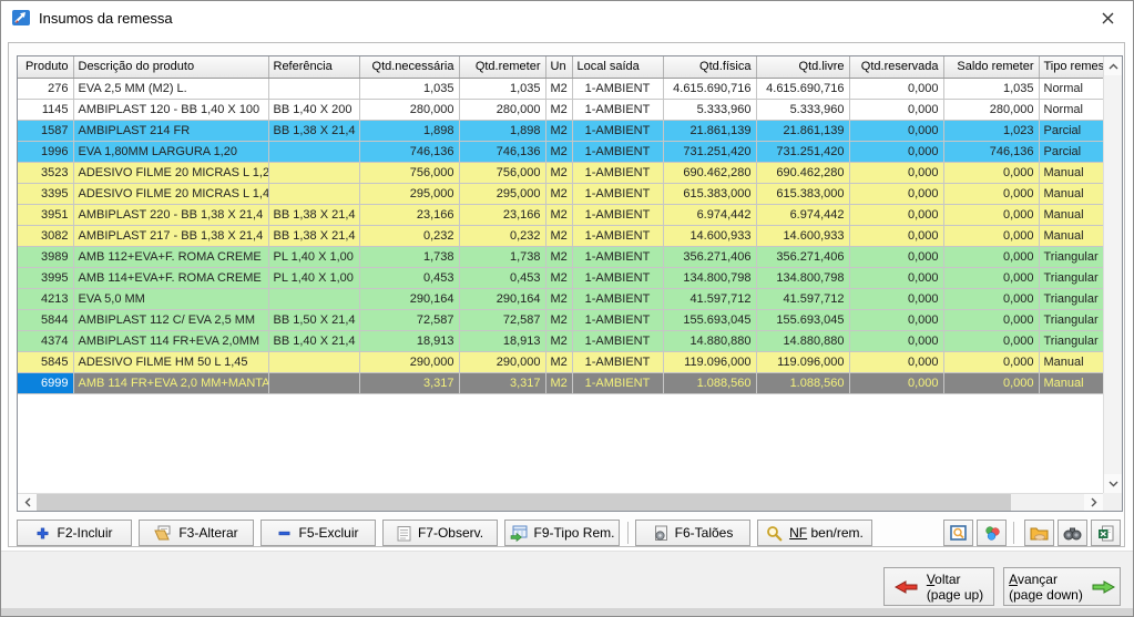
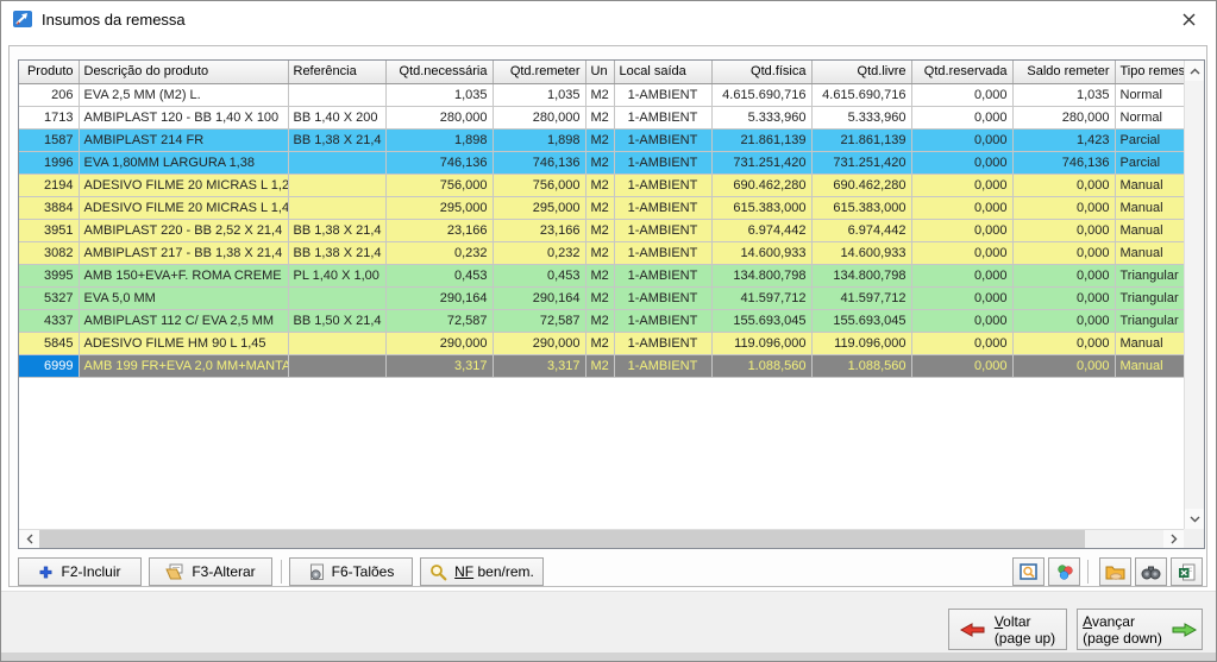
  Insumos da remessa
  Produto	Descrição do produto	Referência	Qtd.necessária	Qtd.remeter	Un	Local saída	Qtd.física	Qtd.livre	Qtd.reservada	Saldo remeter	Tipo remes
- 276	EVA 2,5 MM (M2) L.		1,035	1,035	M2	1-AMBIENT	4.615.690,716	4.615.690,716	0,000	1,035	Normal
+ 206	EVA 2,5 MM (M2) L.		1,035	1,035	M2	1-AMBIENT	4.615.690,716	4.615.690,716	0,000	1,035	Normal
- 1145	AMBIPLAST 120 - BB 1,40 X 100	BB 1,40 X 200	280,000	280,000	M2	1-AMBIENT	5.333,960	5.333,960	0,000	280,000	Normal
+ 1713	AMBIPLAST 120 - BB 1,40 X 100	BB 1,40 X 200	280,000	280,000	M2	1-AMBIENT	5.333,960	5.333,960	0,000	280,000	Normal
- 1587	AMBIPLAST 214 FR	BB 1,38 X 21,4	1,898	1,898	M2	1-AMBIENT	21.861,139	21.861,139	0,000	1,023	Parcial
+ 1587	AMBIPLAST 214 FR	BB 1,38 X 21,4	1,898	1,898	M2	1-AMBIENT	21.861,139	21.861,139	0,000	1,423	Parcial
- 1996	EVA 1,80MM LARGURA 1,20		746,136	746,136	M2	1-AMBIENT	731.251,420	731.251,420	0,000	746,136	Parcial
+ 1996	EVA 1,80MM LARGURA 1,38		746,136	746,136	M2	1-AMBIENT	731.251,420	731.251,420	0,000	746,136	Parcial
- 3523	ADESIVO FILME 20 MICRAS L 1,2		756,000	756,000	M2	1-AMBIENT	690.462,280	690.462,280	0,000	0,000	Manual
+ 2194	ADESIVO FILME 20 MICRAS L 1,2		756,000	756,000	M2	1-AMBIENT	690.462,280	690.462,280	0,000	0,000	Manual
- 3395	ADESIVO FILME 20 MICRAS L 1,4		295,000	295,000	M2	1-AMBIENT	615.383,000	615.383,000	0,000	0,000	Manual
+ 3884	ADESIVO FILME 20 MICRAS L 1,4		295,000	295,000	M2	1-AMBIENT	615.383,000	615.383,000	0,000	0,000	Manual
- 3951	AMBIPLAST 220 - BB 1,38 X 21,4	BB 1,38 X 21,4	23,166	23,166	M2	1-AMBIENT	6.974,442	6.974,442	0,000	0,000	Manual
+ 3951	AMBIPLAST 220 - BB 2,52 X 21,4	BB 1,38 X 21,4	23,166	23,166	M2	1-AMBIENT	6.974,442	6.974,442	0,000	0,000	Manual
  3082	AMBIPLAST 217 - BB 1,38 X 21,4	BB 1,38 X 21,4	0,232	0,232	M2	1-AMBIENT	14.600,933	14.600,933	0,000	0,000	Manual
- 3989	AMB 112+EVA+F. ROMA CREME	PL 1,40 X 1,00	1,738	1,738	M2	1-AMBIENT	356.271,406	356.271,406	0,000	0,000	Triangular
- 3995	AMB 114+EVA+F. ROMA CREME	PL 1,40 X 1,00	0,453	0,453	M2	1-AMBIENT	134.800,798	134.800,798	0,000	0,000	Triangular
+ 3995	AMB 150+EVA+F. ROMA CREME	PL 1,40 X 1,00	0,453	0,453	M2	1-AMBIENT	134.800,798	134.800,798	0,000	0,000	Triangular
- 4213	EVA 5,0 MM		290,164	290,164	M2	1-AMBIENT	41.597,712	41.597,712	0,000	0,000	Triangular
+ 5327	EVA 5,0 MM		290,164	290,164	M2	1-AMBIENT	41.597,712	41.597,712	0,000	0,000	Triangular
- 5844	AMBIPLAST 112 C/ EVA 2,5 MM	BB 1,50 X 21,4	72,587	72,587	M2	1-AMBIENT	155.693,045	155.693,045	0,000	0,000	Triangular
+ 4337	AMBIPLAST 112 C/ EVA 2,5 MM	BB 1,50 X 21,4	72,587	72,587	M2	1-AMBIENT	155.693,045	155.693,045	0,000	0,000	Triangular
- 4374	AMBIPLAST 114 FR+EVA 2,0MM	BB 1,40 X 21,4	18,913	18,913	M2	1-AMBIENT	14.880,880	14.880,880	0,000	0,000	Triangular
- 5845	ADESIVO FILME HM 50 L 1,45		290,000	290,000	M2	1-AMBIENT	119.096,000	119.096,000	0,000	0,000	Manual
+ 5845	ADESIVO FILME HM 90 L 1,45		290,000	290,000	M2	1-AMBIENT	119.096,000	119.096,000	0,000	0,000	Manual
- 6999	AMB 114 FR+EVA 2,0 MM+MANTA		3,317	3,317	M2	1-AMBIENT	1.088,560	1.088,560	0,000	0,000	Manual
+ 6999	AMB 199 FR+EVA 2,0 MM+MANTA		3,317	3,317	M2	1-AMBIENT	1.088,560	1.088,560	0,000	0,000	Manual
  F2-Incluir
  F3-Alterar
- F5-Excluir
- F7-Observ.
- F9-Tipo Rem.
  F6-Talões
  NF ben/rem.
  Voltar
  (page up)
  Avançar
  (page down)
